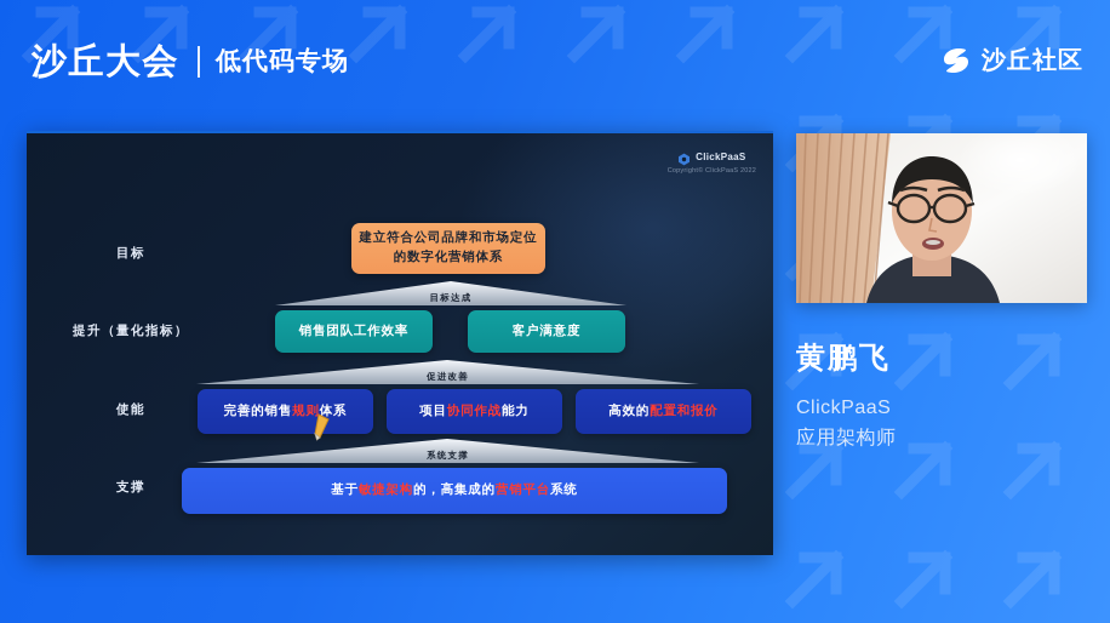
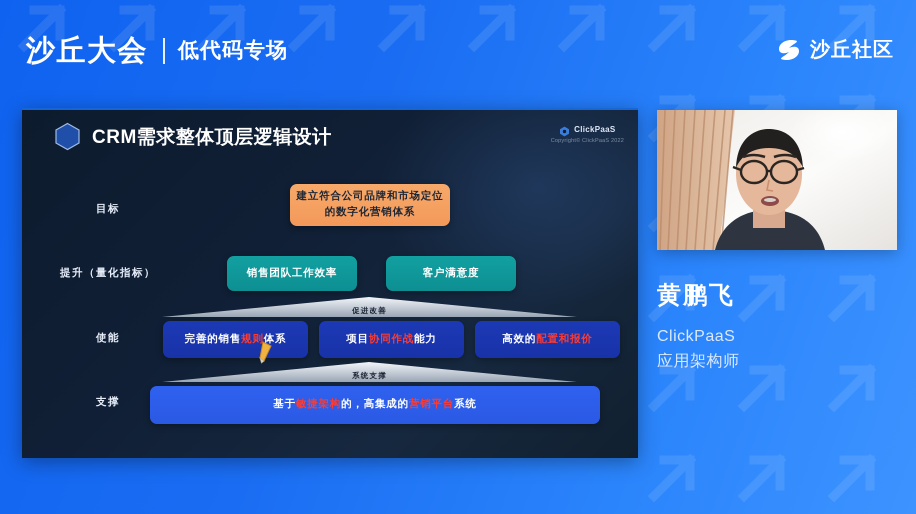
  沙丘大会
  低代码专场
  沙丘社区
+ CRM需求整体顶层逻辑设计
  ClickPaaS
  目标
  提升（量化指标）
  使能
  支撑
  建立符合公司品牌和市场定位
  的数字化营销体系
- 目标达成
  销售团队工作效率
  客户满意度
  促进改善
  完善的销售
  规则
  体系
  项目
  协同作战
  能力
  高效的
  配置和报价
  系统支撑
  基于
  敏捷架构
  的，高集成的
  营销平台
  系统
  黄鹏飞
  ClickPaaS
  应用架构师
